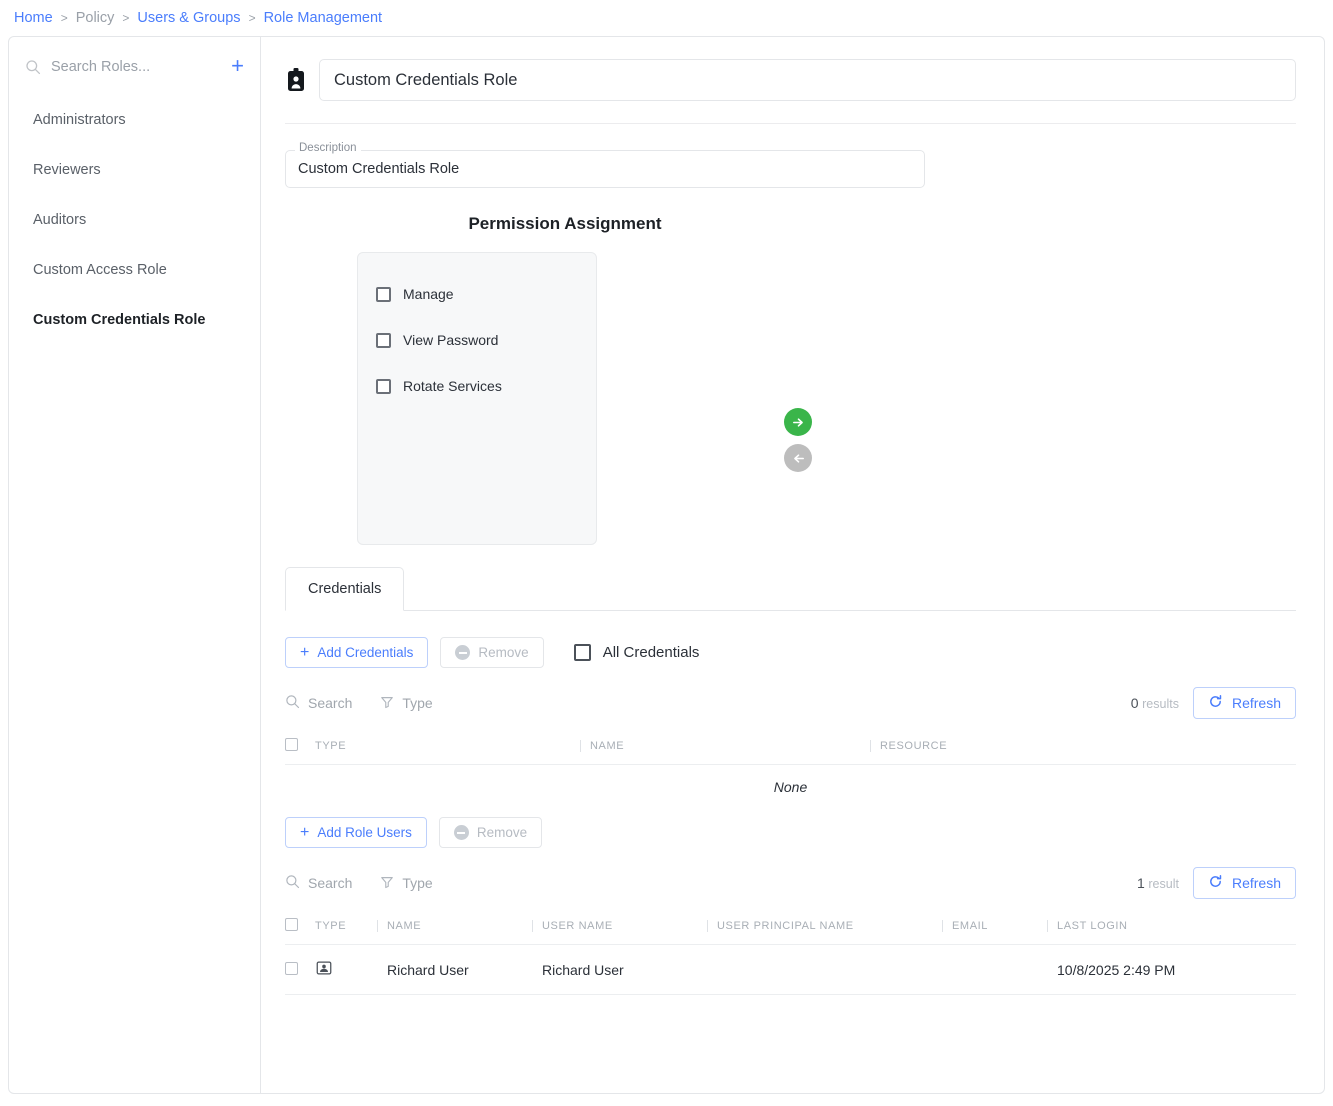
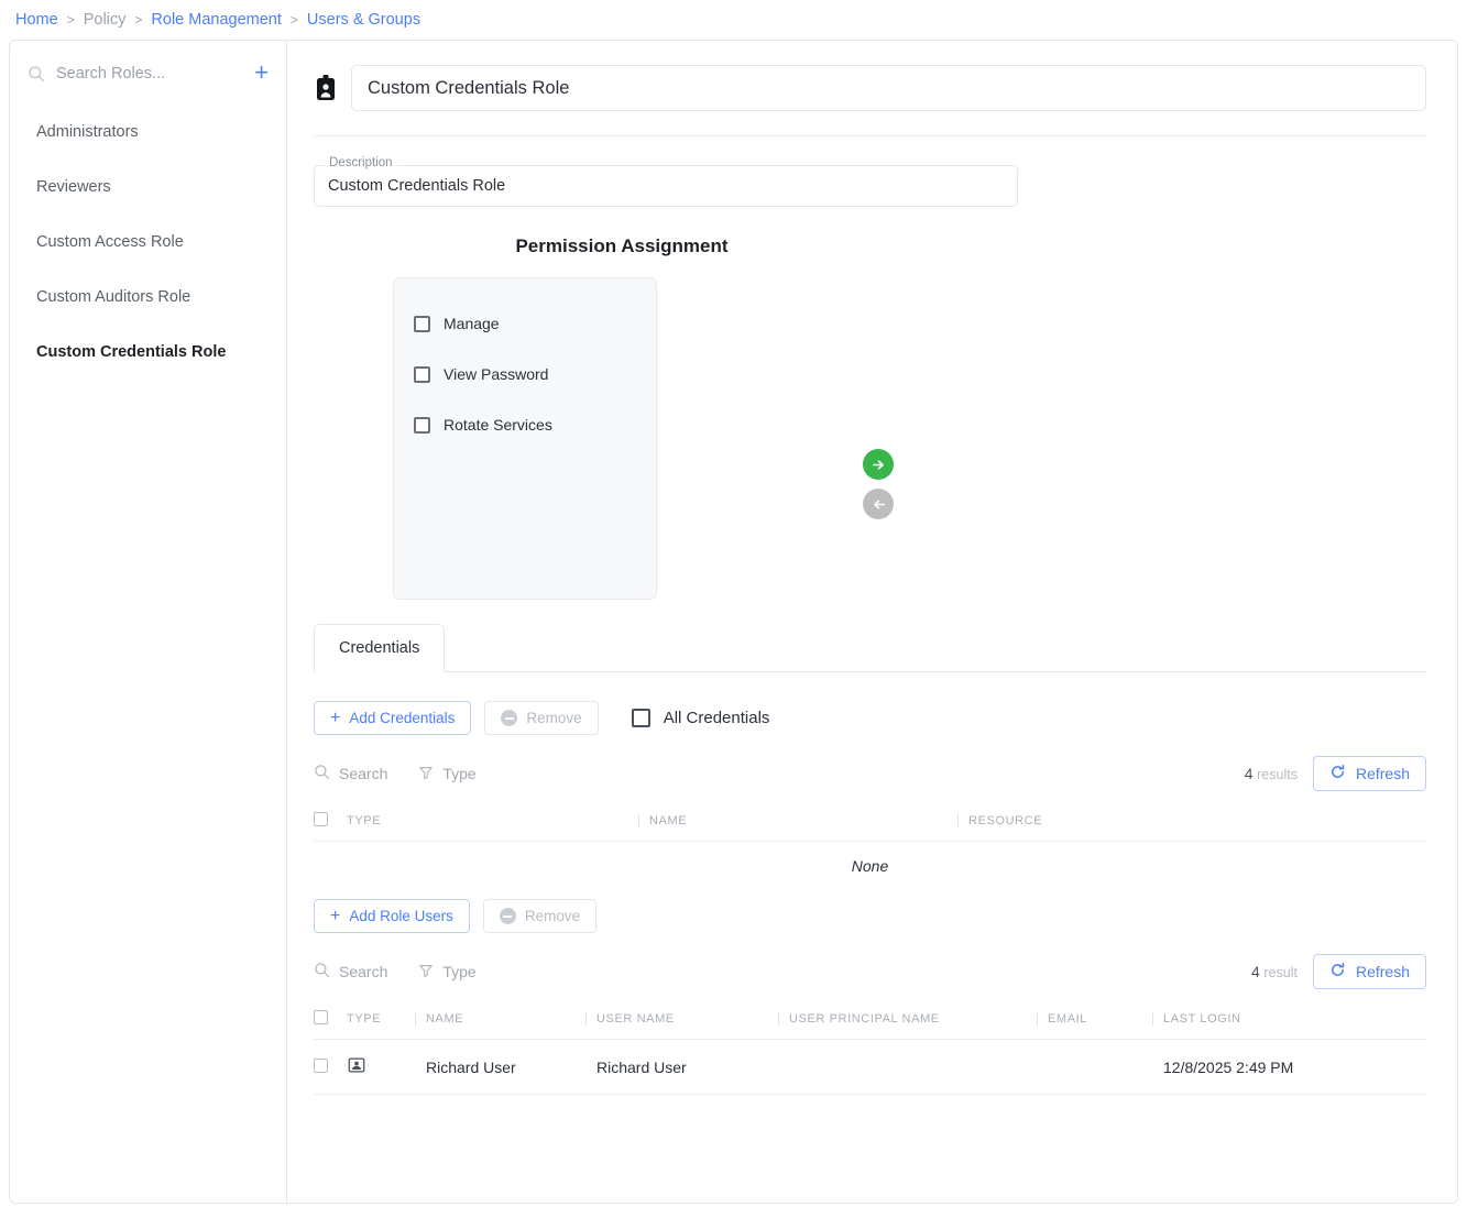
  Home
  >
  Policy
  >
- Users & Groups
+ Role Management
  >
- Role Management
+ Users & Groups
  Search Roles...
  +
  Administrators
  Reviewers
- Auditors
  Custom Access Role
+ Custom Auditors Role
  Custom Credentials Role
  Custom Credentials Role
  Description
  Custom Credentials Role
  Permission Assignment
  Manage
  View Password
  Rotate Services
  Credentials
  +
  Add Credentials
  Remove
  All Credentials
  Search
  Type
- 0 results
+ 4 results
  Refresh
  	TYPE	NAME	RESOURCE
  None
  +
  Add Role Users
  Remove
  Search
  Type
- 1 result
+ 4 result
  Refresh
  	TYPE	NAME	USER NAME	USER PRINCIPAL NAME	EMAIL	LAST LOGIN
- 		Richard User	Richard User			10/8/2025 2:49 PM
+ 		Richard User	Richard User			12/8/2025 2:49 PM
